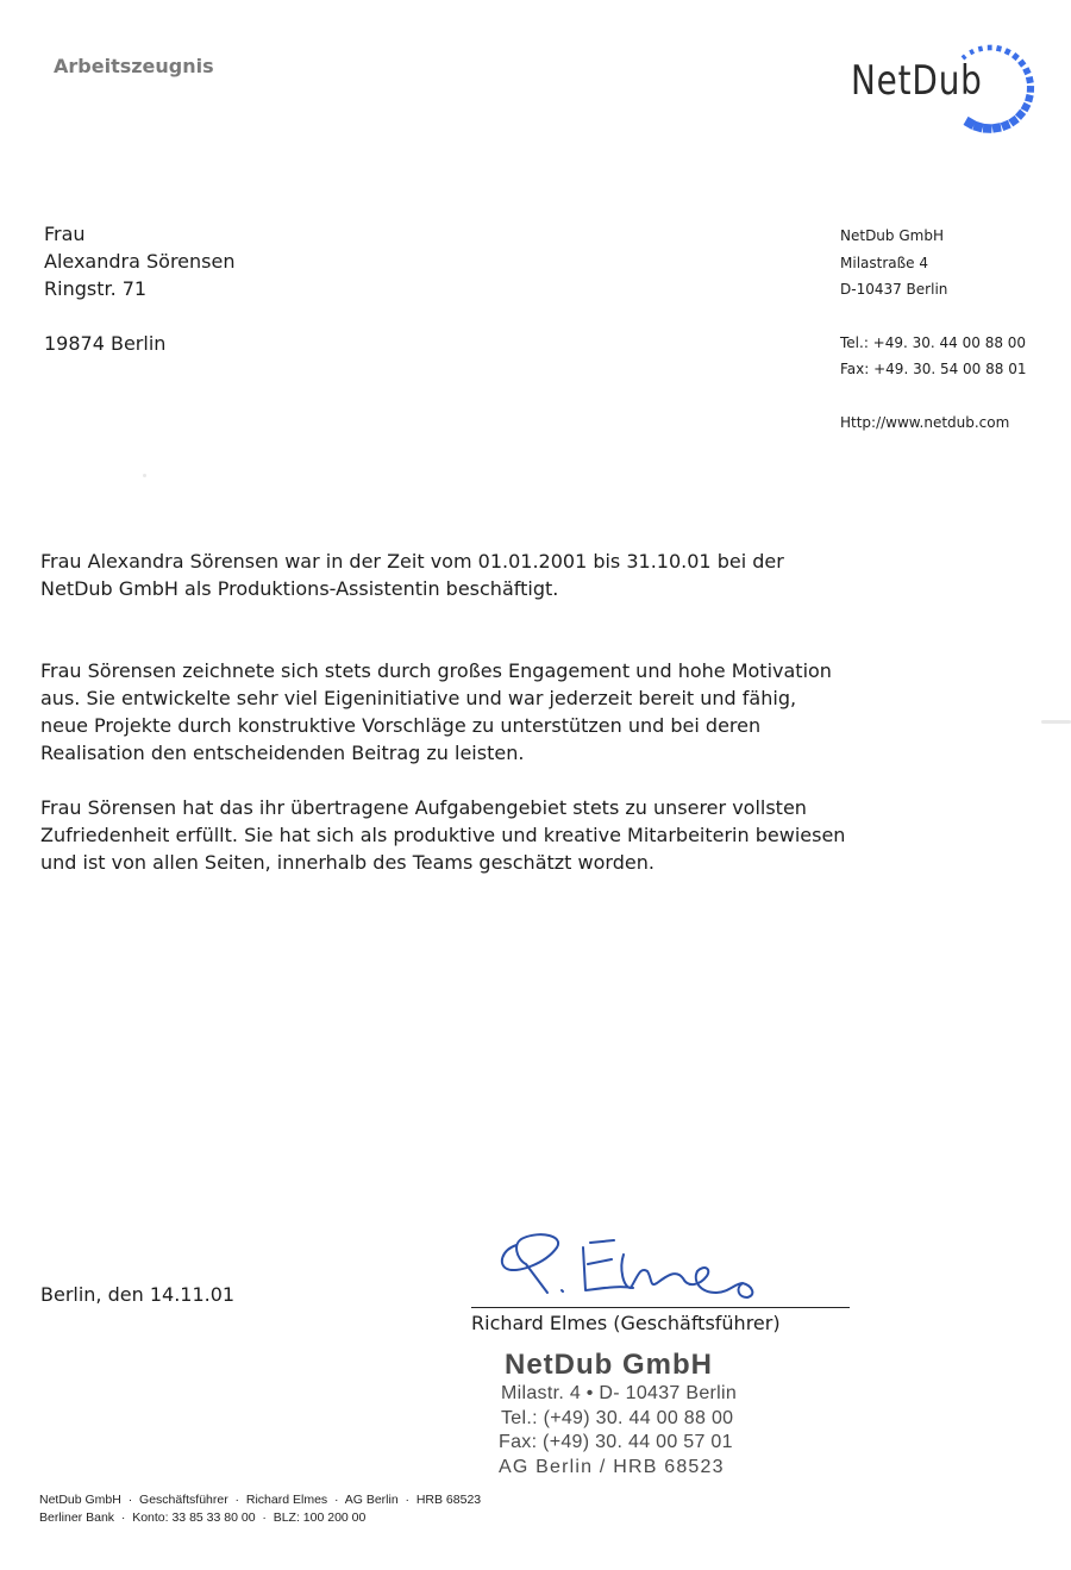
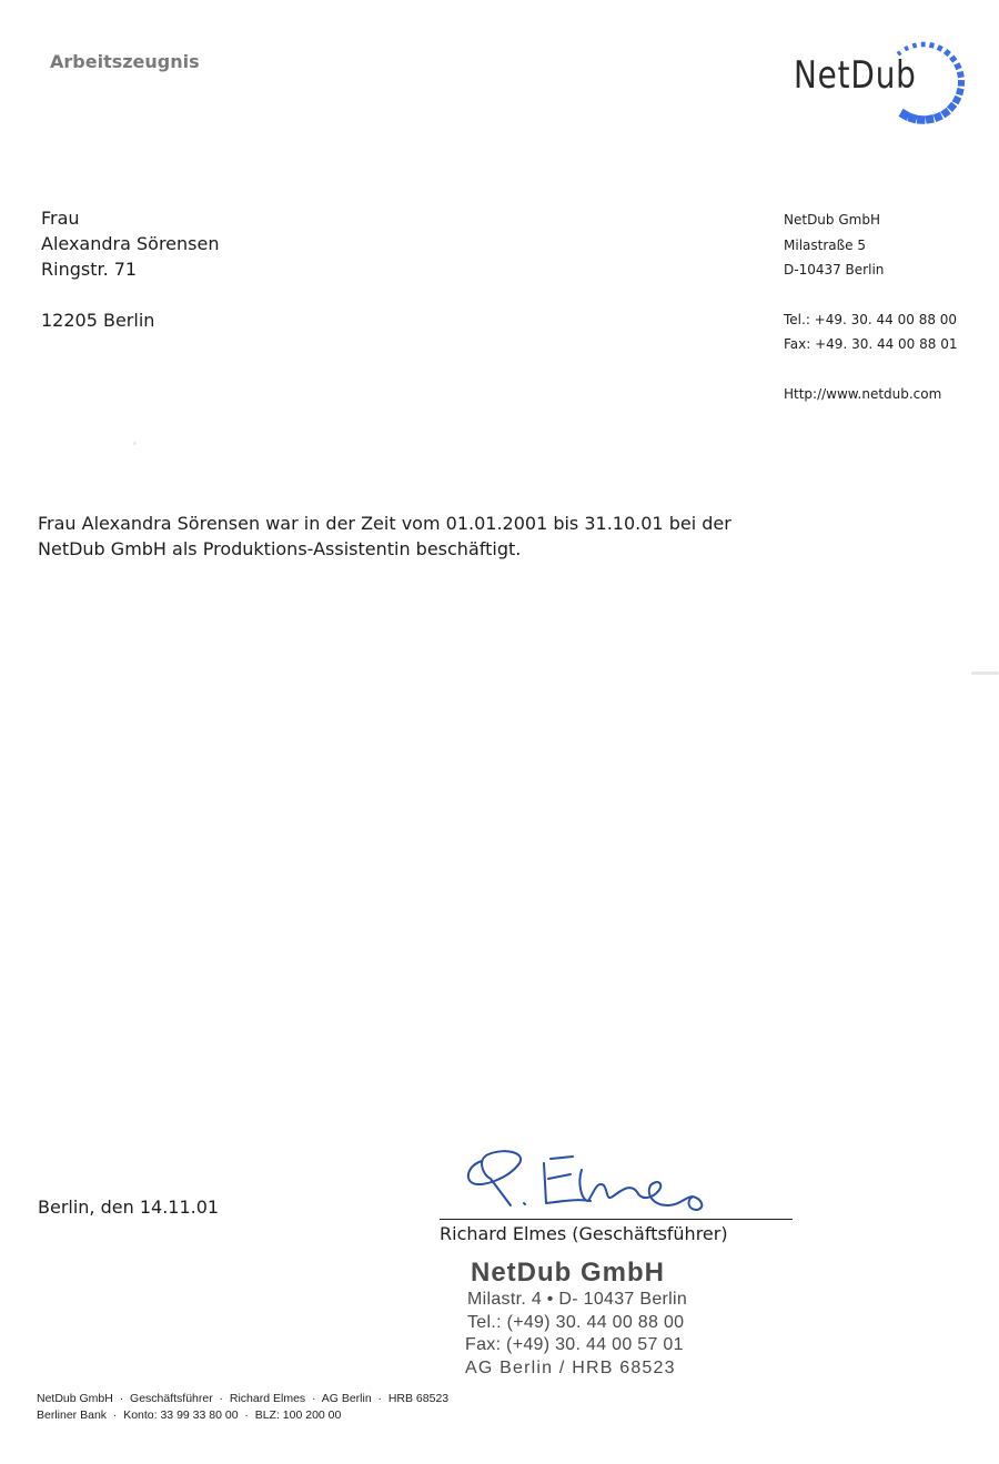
  Arbeitszeugnis
  NetDub
  Frau
  Alexandra Sörensen
  Ringstr. 71
- 19874 Berlin
+ 12205 Berlin
  NetDub GmbH
- Milastraße 4
+ Milastraße 5
  D-10437 Berlin
  Tel.: +49. 30. 44 00 88 00
- Fax: +49. 30. 54 00 88 01
+ Fax: +49. 30. 44 00 88 01
  Http://www.netdub.com
  Frau Alexandra Sörensen war in der Zeit vom 01.01.2001 bis 31.10.01 bei der NetDub GmbH als Produktions-Assistentin beschäftigt.
- Frau Sörensen zeichnete sich stets durch großes Engagement und hohe Motivation aus. Sie entwickelte sehr viel Eigeninitiative und war jederzeit bereit und fähig, neue Projekte durch konstruktive Vorschläge zu unterstützen und bei deren Realisation den entscheidenden Beitrag zu leisten.
- Frau Sörensen hat das ihr übertragene Aufgabengebiet stets zu unserer vollsten Zufriedenheit erfüllt. Sie hat sich als produktive und kreative Mitarbeiterin bewiesen und ist von allen Seiten, innerhalb des Teams geschätzt worden.
  Berlin, den 14.11.01
  Richard Elmes (Geschäftsführer)
  NetDub GmbH
  Milastr. 4 • D- 10437 Berlin
  Tel.: (+49) 30. 44 00 88 00
  Fax: (+49) 30. 44 00 57 01
  AG Berlin / HRB 68523
  NetDub GmbH · Geschäftsführer · Richard Elmes · AG Berlin · HRB 68523
- Berliner Bank · Konto: 33 85 33 80 00 · BLZ: 100 200 00
+ Berliner Bank · Konto: 33 99 33 80 00 · BLZ: 100 200 00
